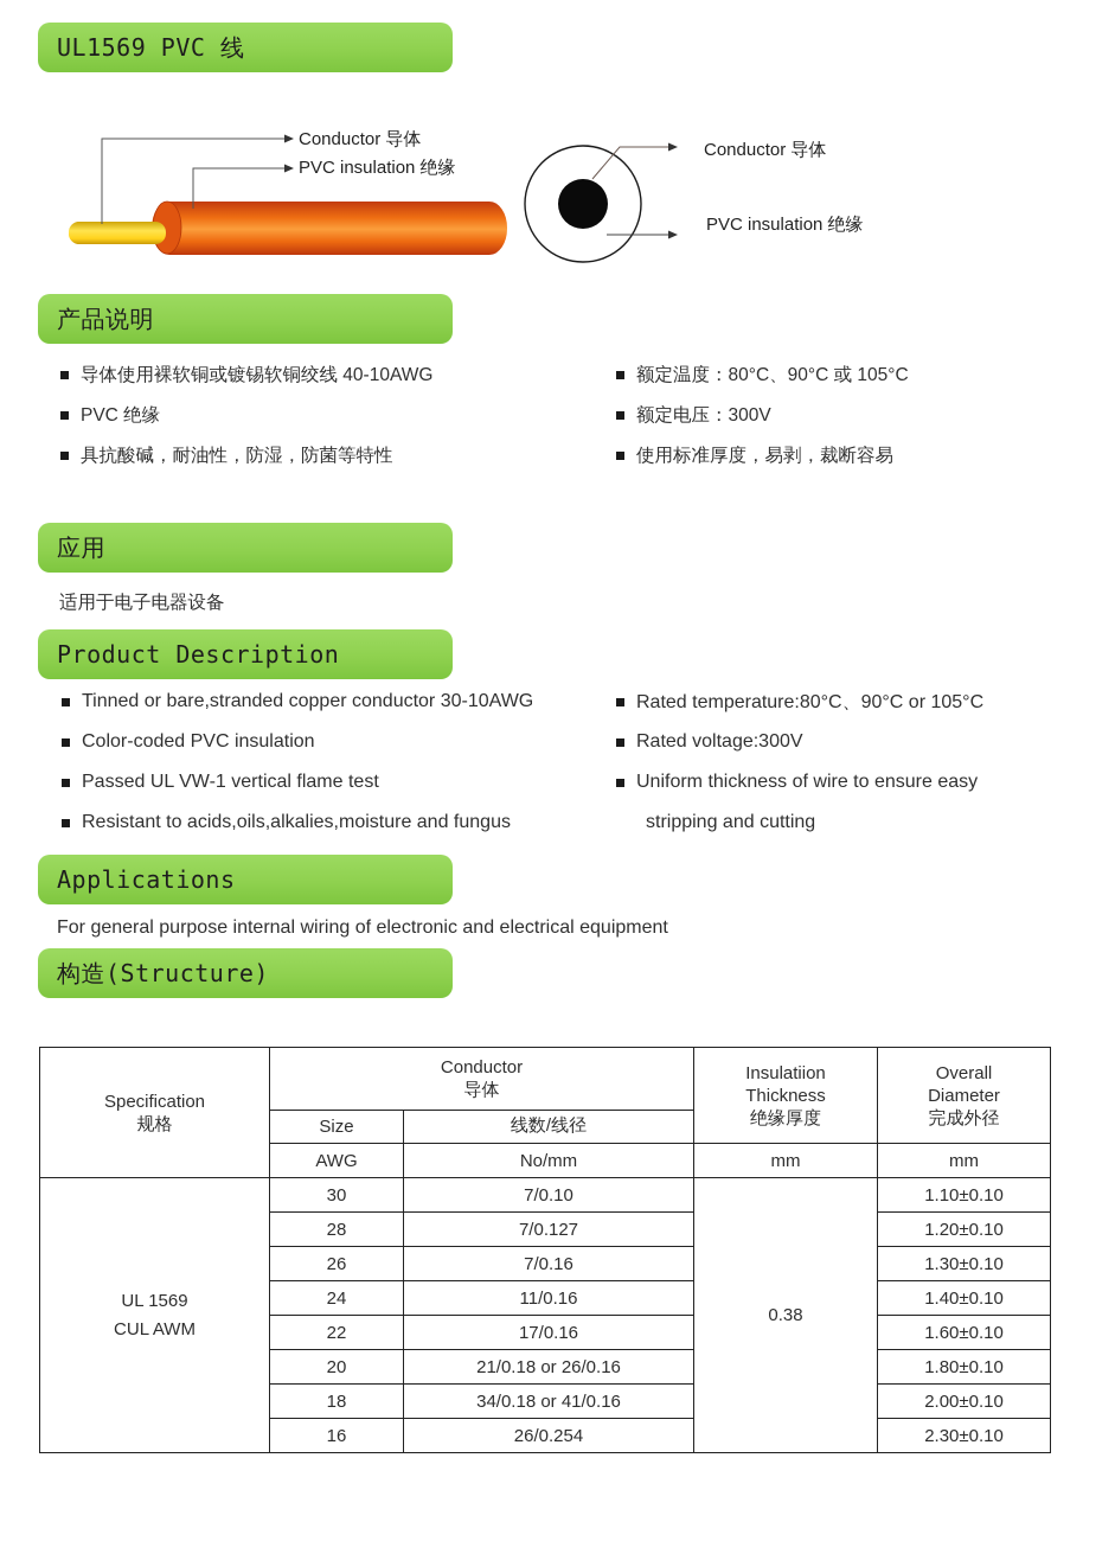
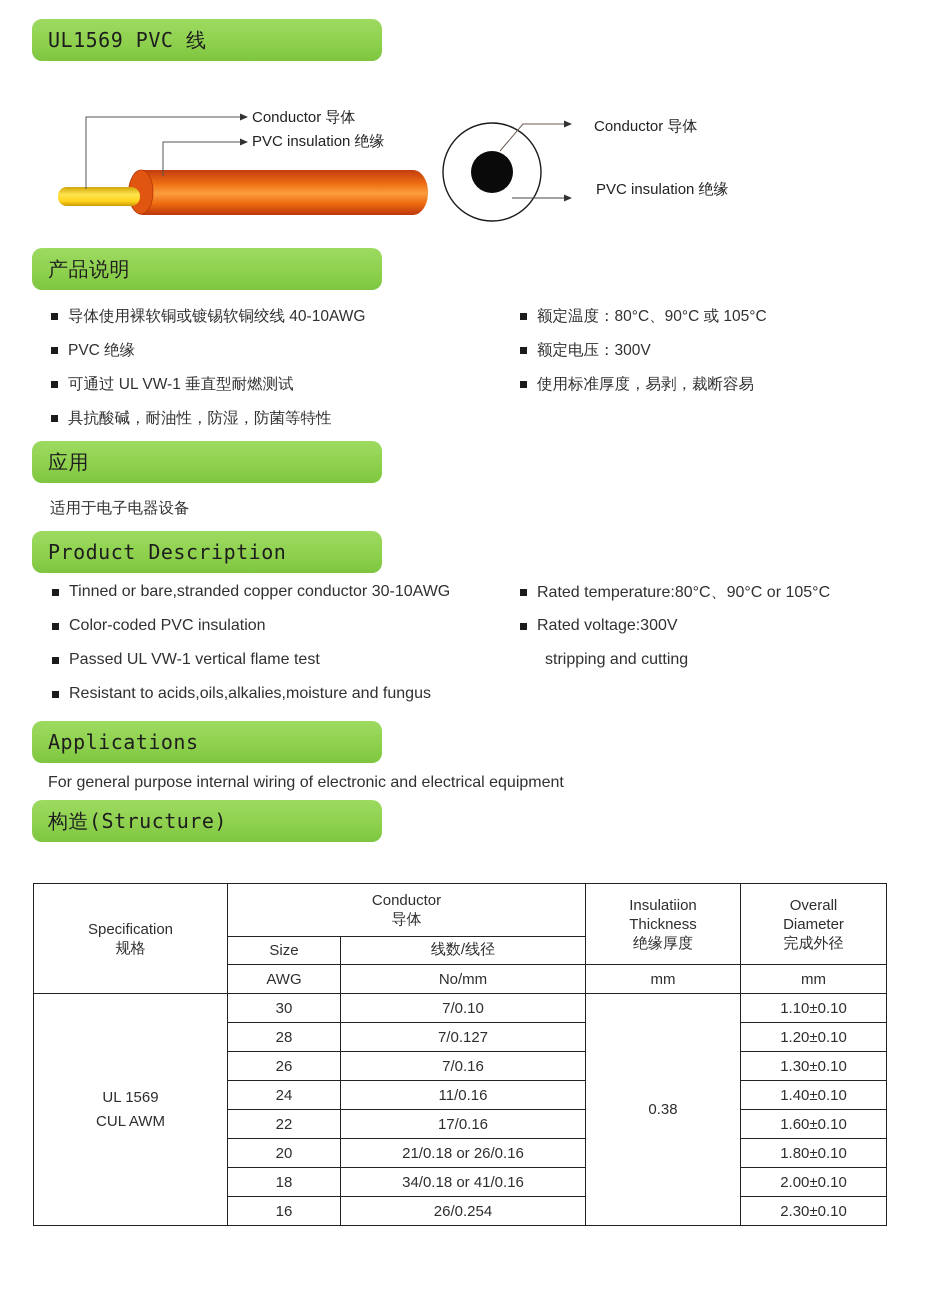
  UL1569 PVC 线
  Conductor 导体
  PVC insulation 绝缘
  Conductor 导体
  PVC insulation 绝缘
  产品说明
  导体使用裸软铜或镀锡软铜绞线 40-10AWG
  PVC 绝缘
+ 可通过 UL VW-1 垂直型耐燃测试
  具抗酸碱，耐油性，防湿，防菌等特性
  额定温度：80°C、90°C 或 105°C
  额定电压：300V
  使用标准厚度，易剥，裁断容易
  应用
  适用于电子电器设备
  Product Description
  Tinned or bare,stranded copper conductor 30-10AWG
  Color-coded PVC insulation
  Passed UL VW-1 vertical flame test
  Resistant to acids,oils,alkalies,moisture and fungus
  Rated temperature:80°C、90°C or 105°C
  Rated voltage:300V
- Uniform thickness of wire to ensure easy
  stripping and cutting
  Applications
  For general purpose internal wiring of electronic and electrical equipment
  构造(Structure)
  Specification 规格	Conductor 导体	Insulatiion Thickness 绝缘厚度	Overall Diameter 完成外径
  Size	线数/线径
  AWG	No/mm	mm	mm
  UL 1569 CUL AWM	30	7/0.10	0.38	1.10±0.10
  28	7/0.127	1.20±0.10
  26	7/0.16	1.30±0.10
  24	11/0.16	1.40±0.10
  22	17/0.16	1.60±0.10
  20	21/0.18 or 26/0.16	1.80±0.10
  18	34/0.18 or 41/0.16	2.00±0.10
  16	26/0.254	2.30±0.10
